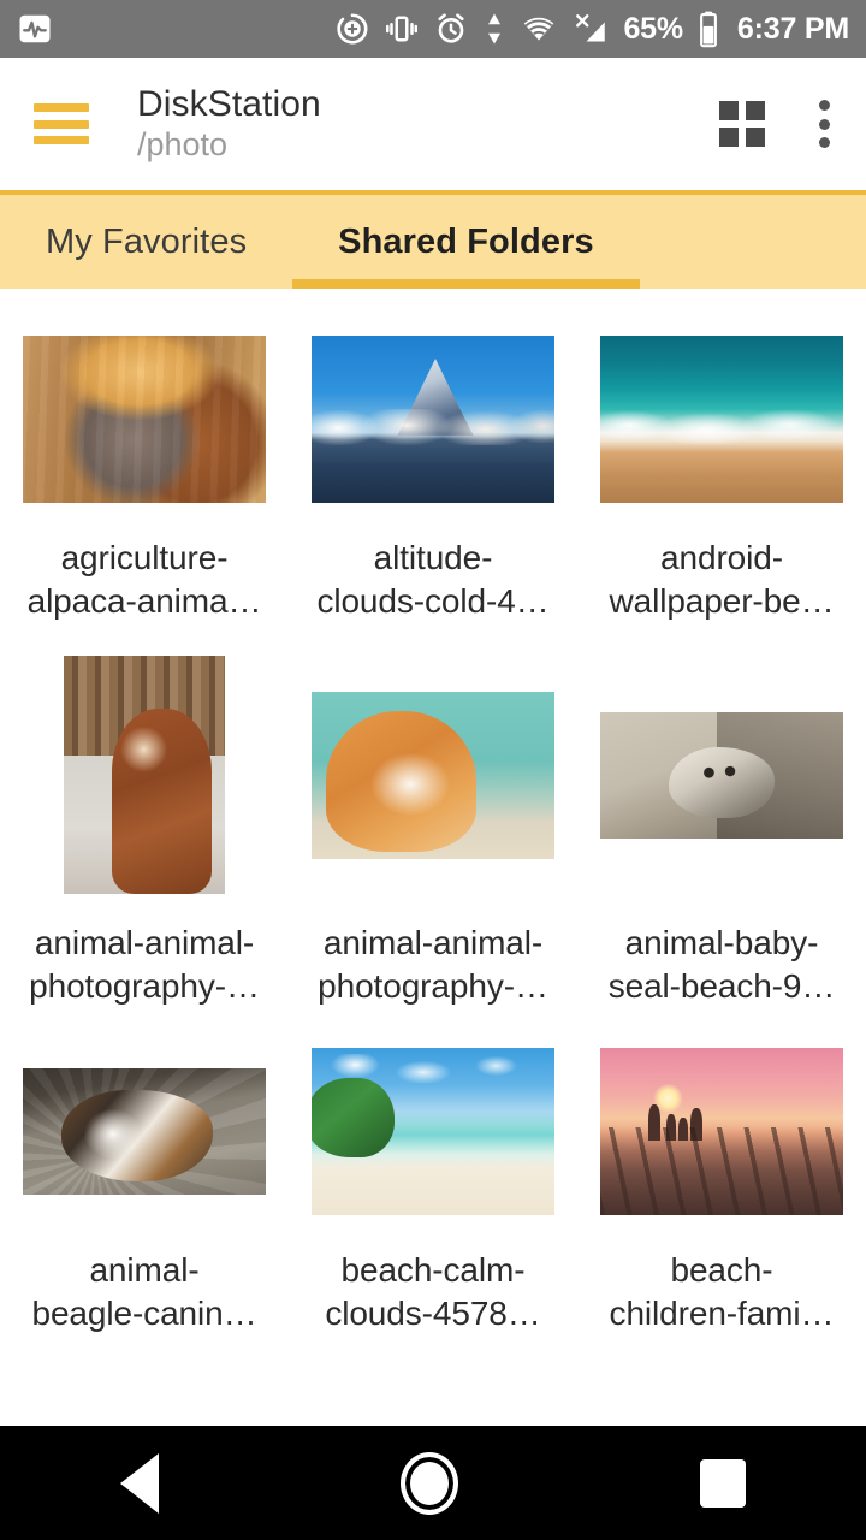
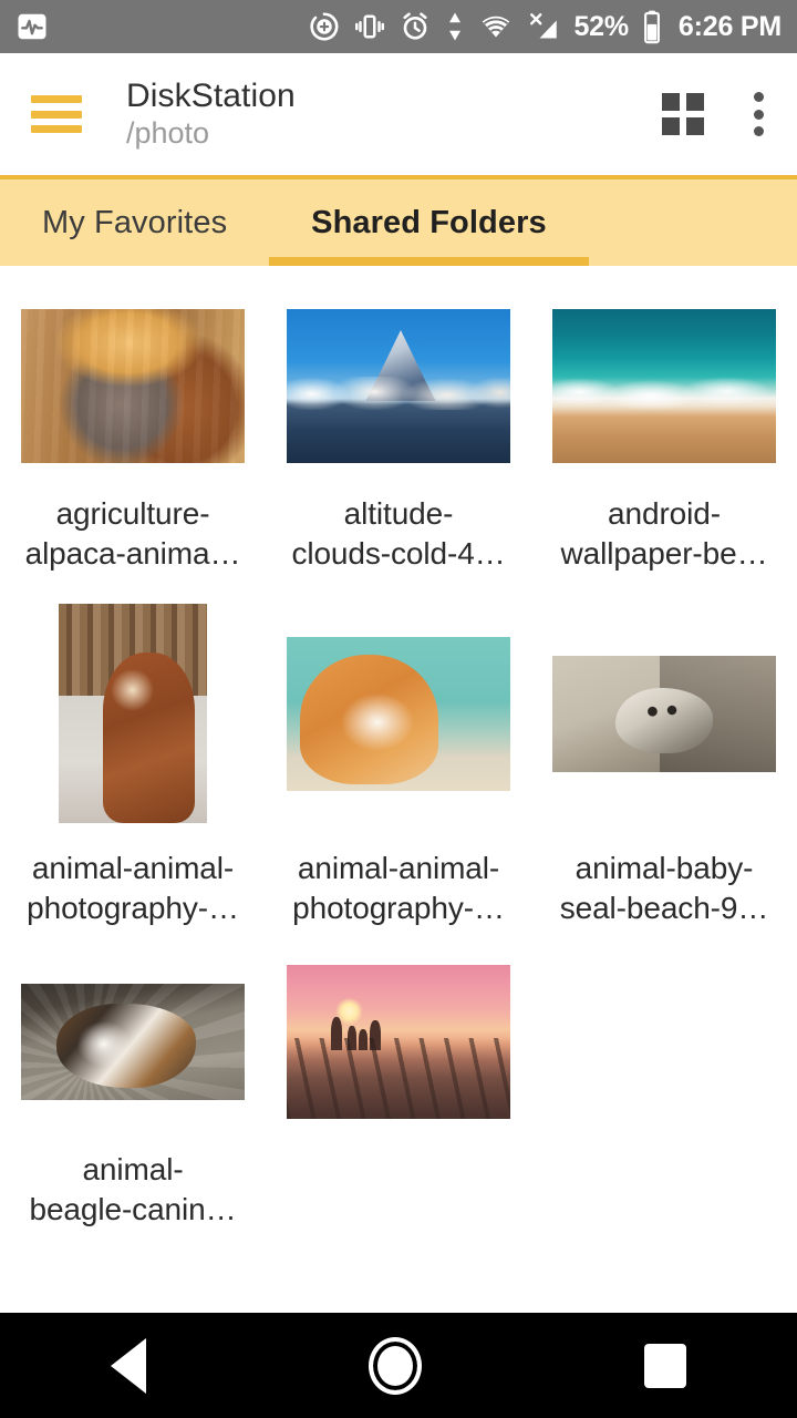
- 65%
+ 52%
- 6:37 PM
+ 6:26 PM
  DiskStation
  /photo
  My Favorites
  Shared Folders
  agriculture-
  alpaca-anima…
  altitude-
  clouds-cold-4…
  android-
  wallpaper-be…
  animal-animal-
  photography-…
  animal-animal-
  photography-…
  animal-baby-
  seal-beach-9…
  animal-
  beagle-canin…
- beach-calm-
- clouds-4578…
- beach-
- children-fami…
